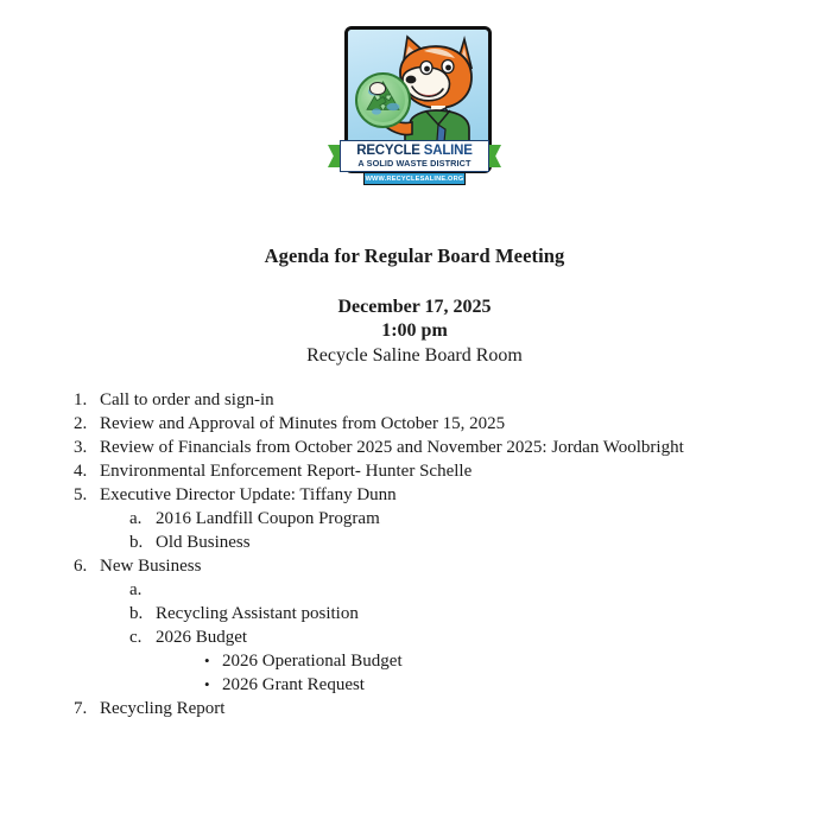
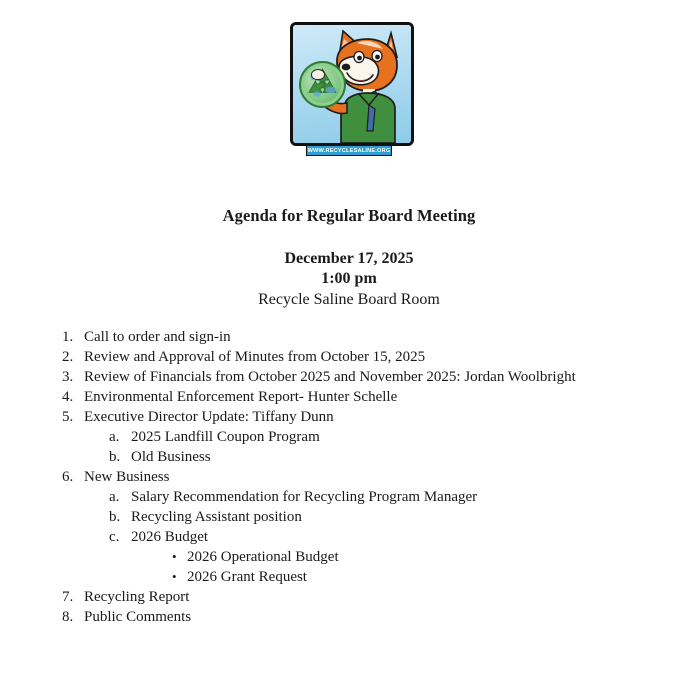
- RECYCLE SALINE
- A SOLID WASTE DISTRICT
  Agenda for Regular Board Meeting
  December 17, 2025
  1:00 pm
  Recycle Saline Board Room
  1.
  Call to order and sign-in
  2.
  Review and Approval of Minutes from October 15, 2025
  3.
  Review of Financials from October 2025 and November 2025: Jordan Woolbright
  4.
  Environmental Enforcement Report- Hunter Schelle
  5.
  Executive Director Update: Tiffany Dunn
  a.
- 2016 Landfill Coupon Program
+ 2025 Landfill Coupon Program
  b.
  Old Business
  6.
  New Business
  a.
+ Salary Recommendation for Recycling Program Manager
  b.
  Recycling Assistant position
  c.
  2026 Budget
  •
  2026 Operational Budget
  •
  2026 Grant Request
  7.
  Recycling Report
+ 8.
+ Public Comments
